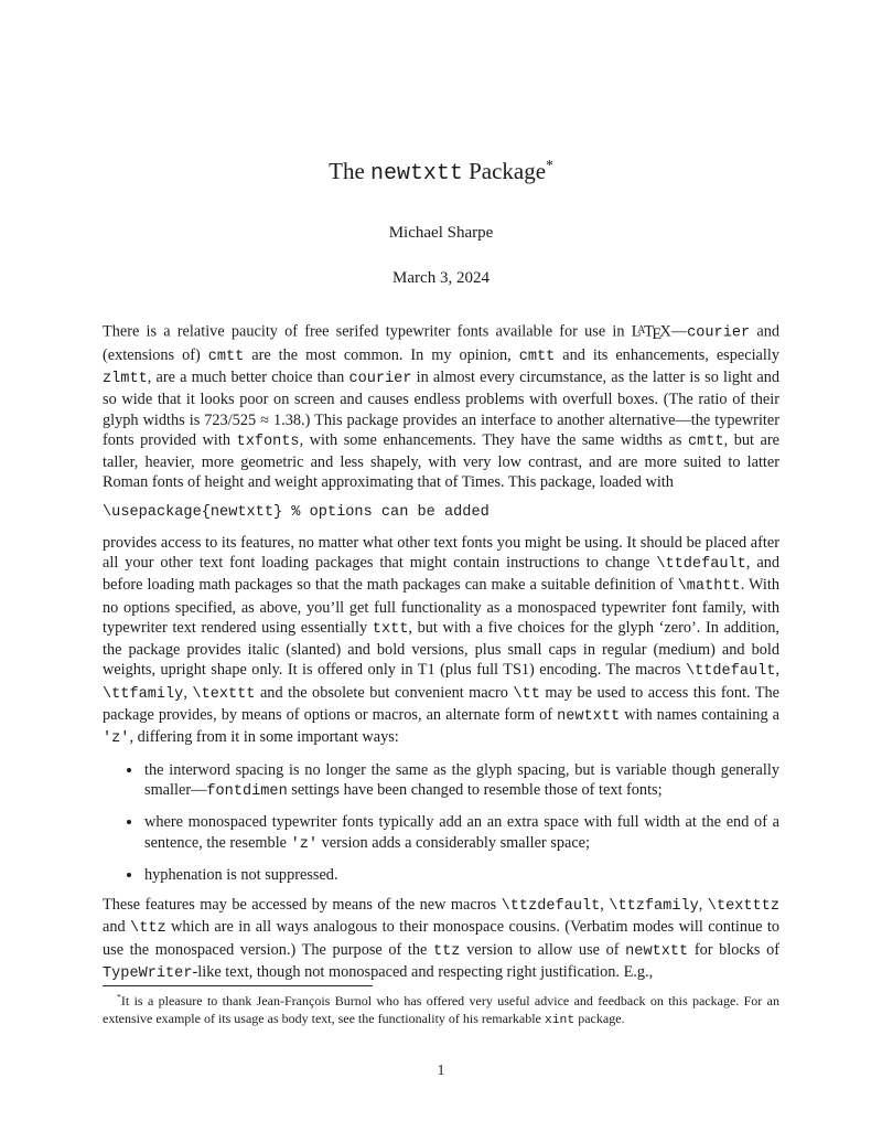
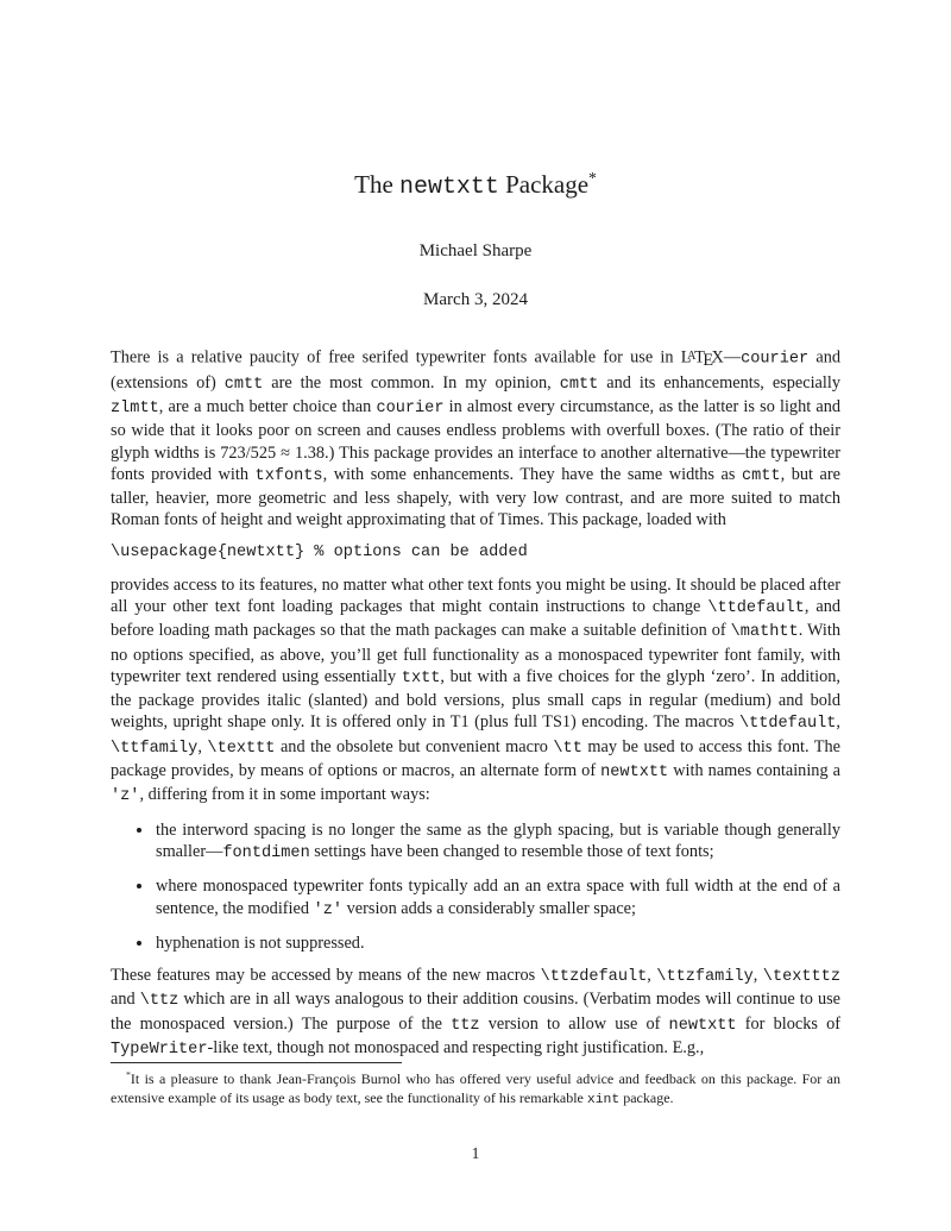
  The newtxtt Package*
  Michael Sharpe
  March 3, 2024
- There is a relative paucity of free serifed typewriter fonts available for use in LATEX—courier and (extensions of) cmtt are the most common. In my opinion, cmtt and its enhancements, especially zlmtt, are a much better choice than courier in almost every circumstance, as the latter is so light and so wide that it looks poor on screen and causes endless problems with overfull boxes. (The ratio of their glyph widths is 723/525 ≈ 1.38.) This package provides an interface to another alternative—the typewriter fonts provided with txfonts, with some enhancements. They have the same widths as cmtt, but are taller, heavier, more geometric and less shapely, with very low contrast, and are more suited to latter Roman fonts of height and weight approximating that of Times. This package, loaded with
+ There is a relative paucity of free serifed typewriter fonts available for use in LATEX—courier and (extensions of) cmtt are the most common. In my opinion, cmtt and its enhancements, especially zlmtt, are a much better choice than courier in almost every circumstance, as the latter is so light and so wide that it looks poor on screen and causes endless problems with overfull boxes. (The ratio of their glyph widths is 723/525 ≈ 1.38.) This package provides an interface to another alternative—the typewriter fonts provided with txfonts, with some enhancements. They have the same widths as cmtt, but are taller, heavier, more geometric and less shapely, with very low contrast, and are more suited to match Roman fonts of height and weight approximating that of Times. This package, loaded with
  \usepackage{newtxtt} % options can be added
  provides access to its features, no matter what other text fonts you might be using. It should be placed after all your other text font loading packages that might contain instructions to change \ttdefault, and before loading math packages so that the math packages can make a suitable definition of \mathtt. With no options specified, as above, you’ll get full functionality as a monospaced typewriter font family, with typewriter text rendered using essentially txtt, but with a five choices for the glyph ‘zero’. In addition, the package provides italic (slanted) and bold versions, plus small caps in regular (medium) and bold weights, upright shape only. It is offered only in T1 (plus full TS1) encoding. The macros \ttdefault, \ttfamily, \texttt and the obsolete but convenient macro \tt may be used to access this font. The package provides, by means of options or macros, an alternate form of newtxtt with names containing a 'z', differing from it in some important ways:
  the interword spacing is no longer the same as the glyph spacing, but is variable though generally smaller—fontdimen settings have been changed to resemble those of text fonts;
- where monospaced typewriter fonts typically add an an extra space with full width at the end of a sentence, the resemble 'z' version adds a considerably smaller space;
+ where monospaced typewriter fonts typically add an an extra space with full width at the end of a sentence, the modified 'z' version adds a considerably smaller space;
  hyphenation is not suppressed.
- These features may be accessed by means of the new macros \ttzdefault, \ttzfamily, \textttz and \ttz which are in all ways analogous to their monospace cousins. (Verbatim modes will continue to use the monospaced version.) The purpose of the ttz version to allow use of newtxtt for blocks of TypeWriter-like text, though not monospaced and respecting right justification. E.g.,
+ These features may be accessed by means of the new macros \ttzdefault, \ttzfamily, \textttz and \ttz which are in all ways analogous to their addition cousins. (Verbatim modes will continue to use the monospaced version.) The purpose of the ttz version to allow use of newtxtt for blocks of TypeWriter-like text, though not monospaced and respecting right justification. E.g.,
  *It is a pleasure to thank Jean-François Burnol who has offered very useful advice and feedback on this package. For an extensive example of its usage as body text, see the functionality of his remarkable xint package.
  1
